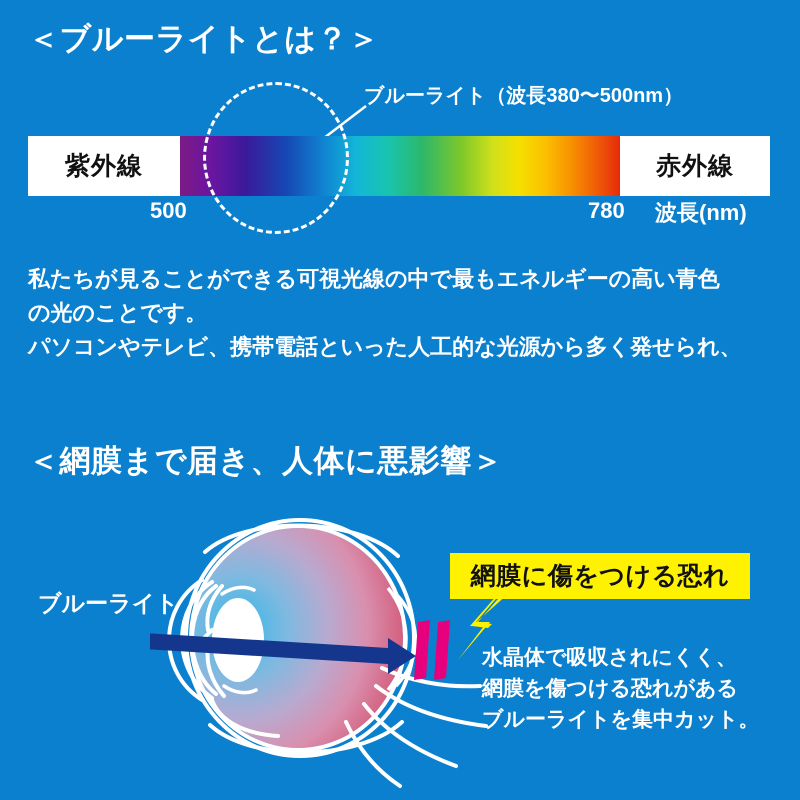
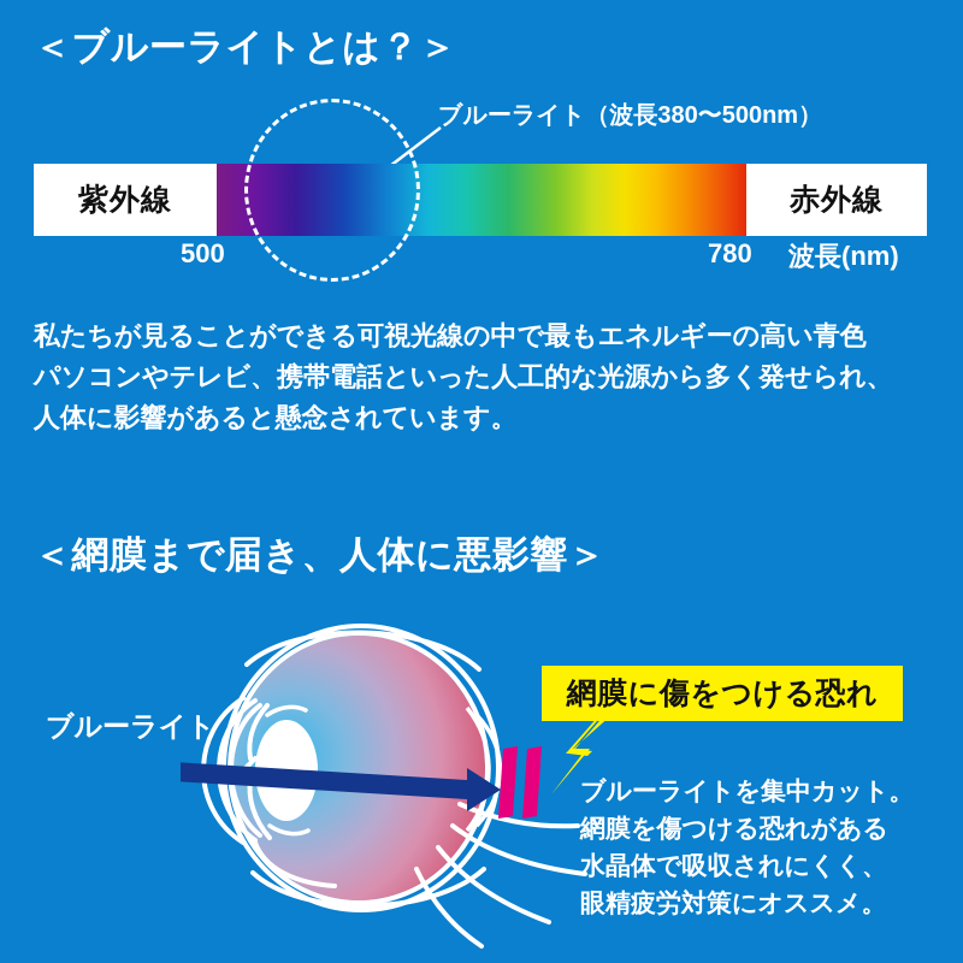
  ＜ブルーライトとは？＞
  ブルーライト（波長380〜500nm）
  紫外線
  赤外線
  500
  780
  波長(nm)
  私たちが見ることができる可視光線の中で最もエネルギーの高い青色
- の光のことです。
  パソコンやテレビ、携帯電話といった人工的な光源から多く発せられ、
+ 人体に影響があると懸念されています。
  ＜網膜まで届き、人体に悪影響＞
  ブルーライト
  網膜に傷をつける恐れ
- 水晶体で吸収されにくく、
+ ブルーライトを集中カット。
  網膜を傷つける恐れがある
- ブルーライトを集中カット。
+ 水晶体で吸収されにくく、
+ 眼精疲労対策にオススメ。
